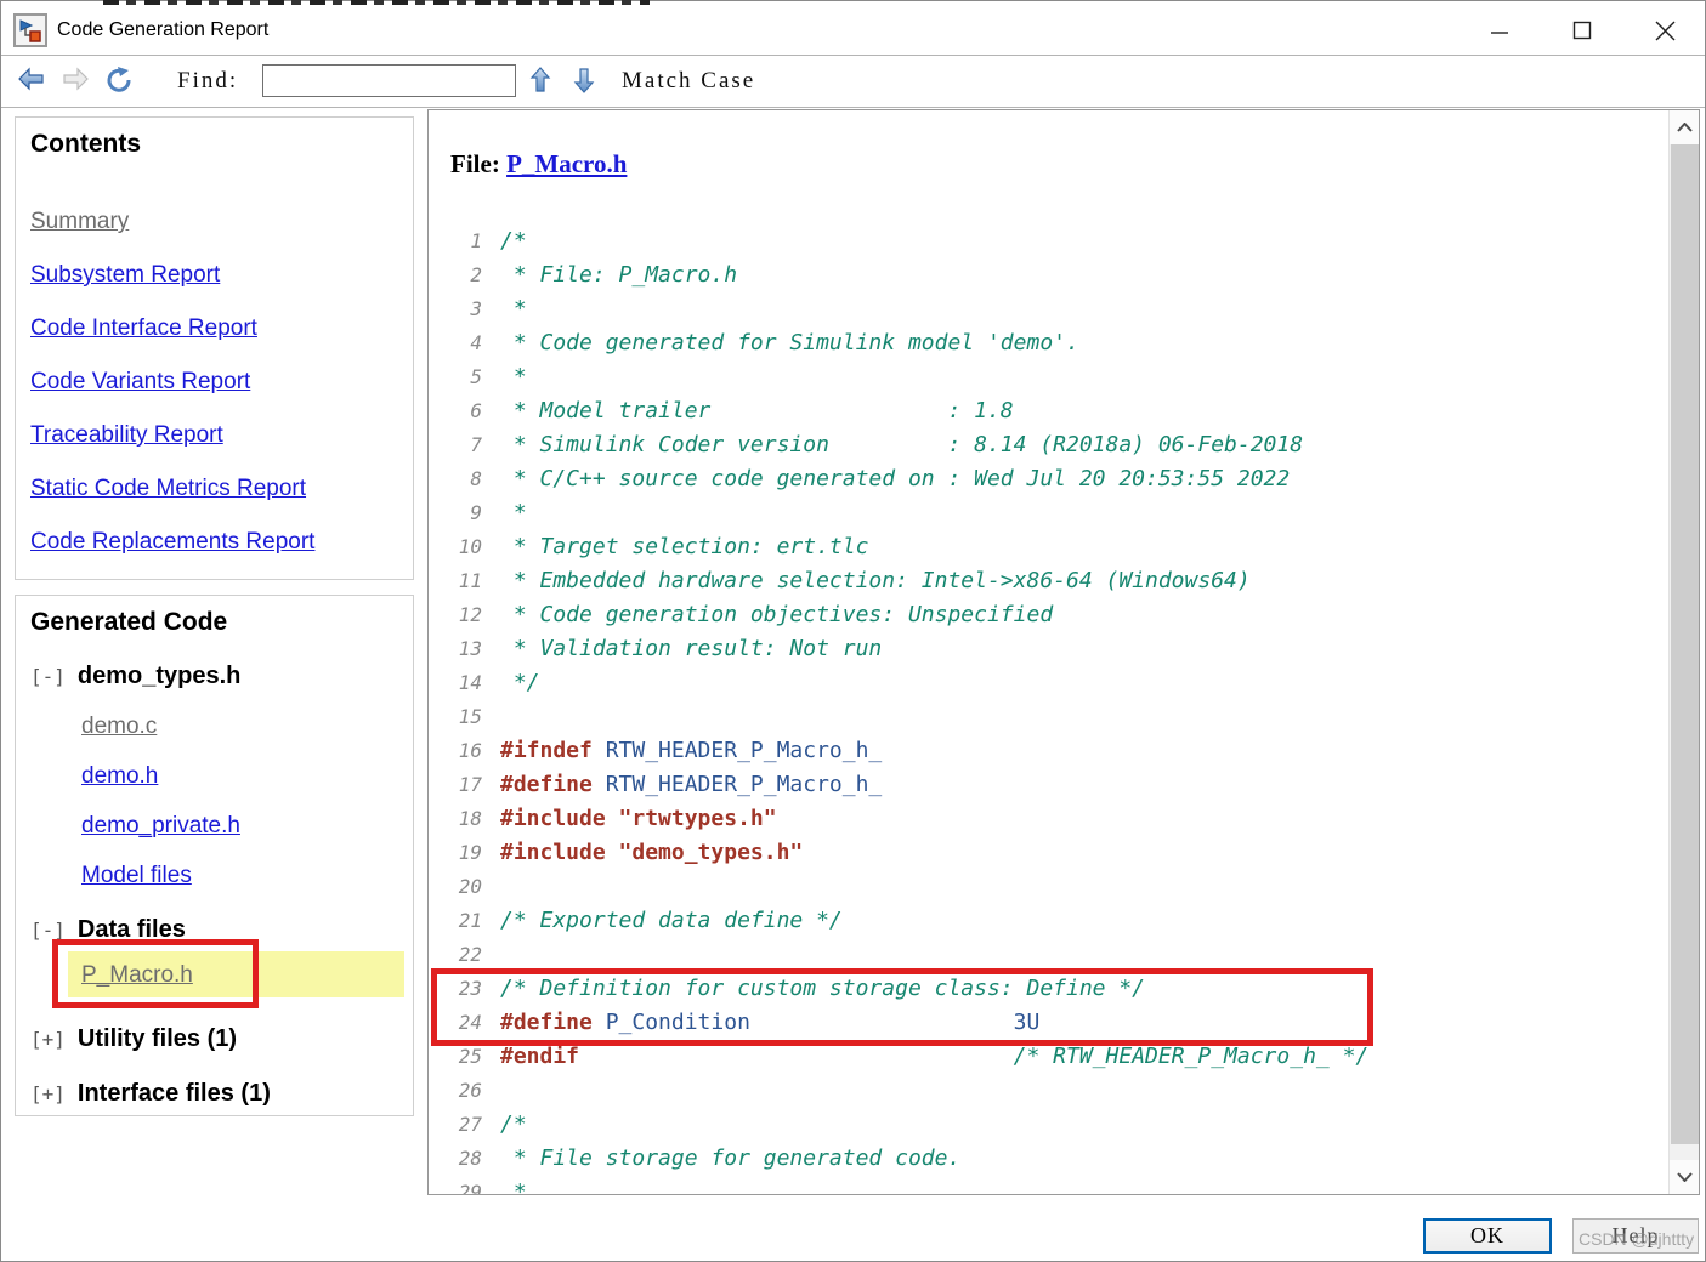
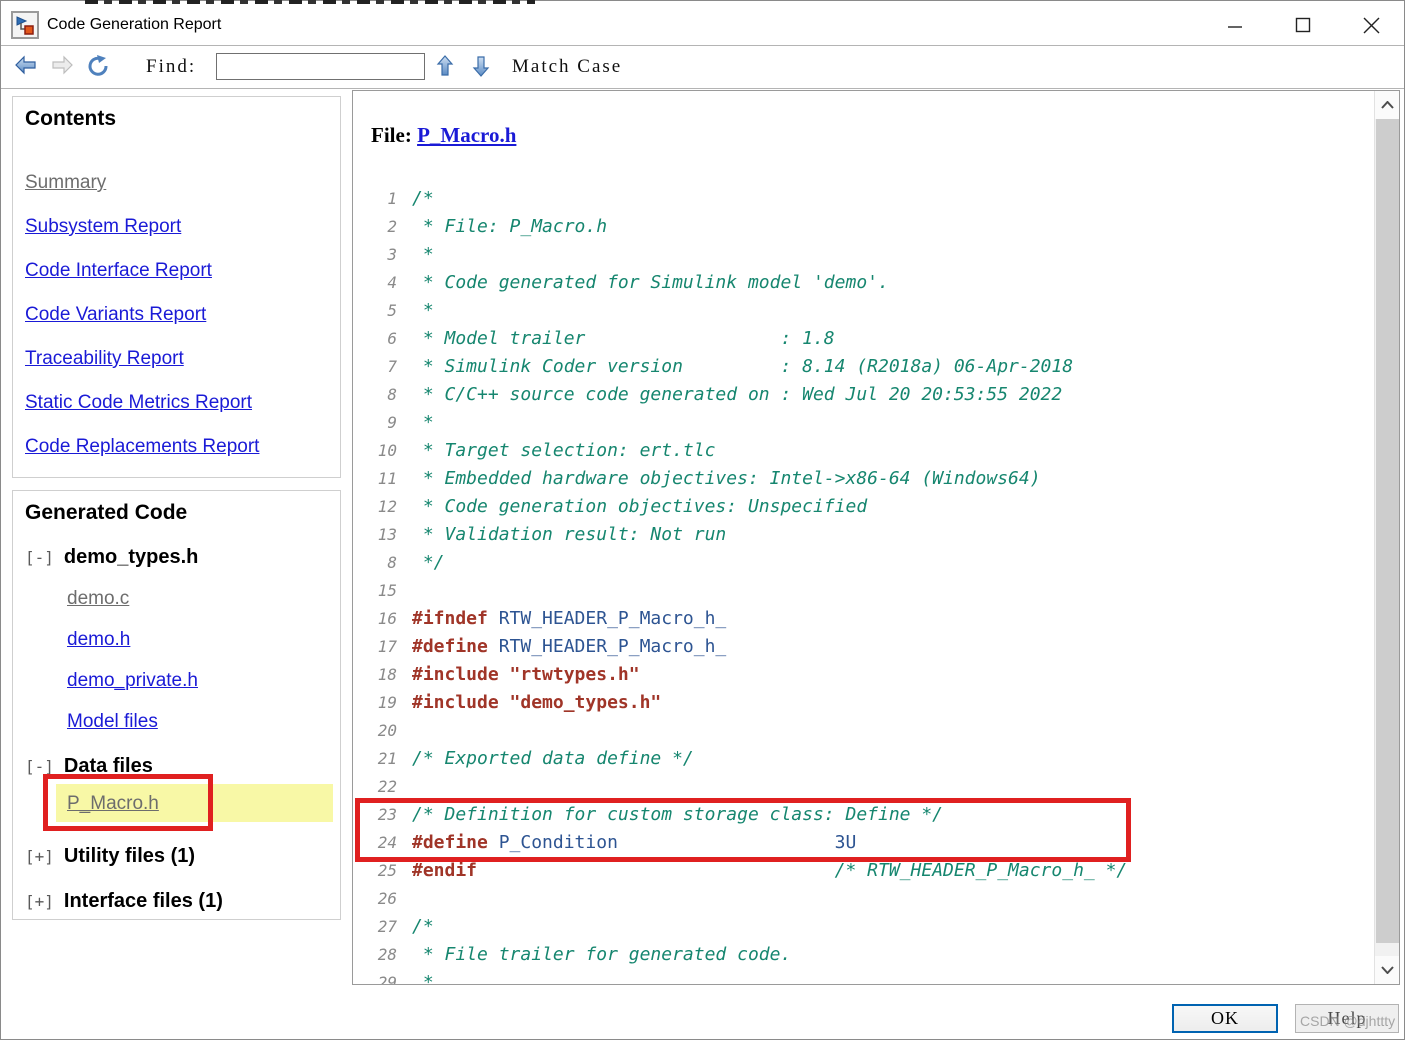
  Code Generation Report
  Find:
  Match Case
  Contents
  Summary
  Subsystem Report
  Code Interface Report
  Code Variants Report
  Traceability Report
  Static Code Metrics Report
  Code Replacements Report
  Generated Code
  [-]
  demo_types.h
  demo.c
  demo.h
  demo_private.h
  Model files
  [-]
  Data files
  P_Macro.h
  [+]
  Utility files (1)
  [+]
  Interface files (1)
  File: P_Macro.h
  1 /*
  2 * File: P_Macro.h
  3 *
  4 * Code generated for Simulink model 'demo'.
  5 *
  6 * Model trailer : 1.8
- 7 * Simulink Coder version : 8.14 (R2018a) 06-Feb-2018
+ 7 * Simulink Coder version : 8.14 (R2018a) 06-Apr-2018
  8 * C/C++ source code generated on : Wed Jul 20 20:53:55 2022
  9 *
  10 * Target selection: ert.tlc
- 11 * Embedded hardware selection: Intel->x86-64 (Windows64)
+ 11 * Embedded hardware objectives: Intel->x86-64 (Windows64)
  12 * Code generation objectives: Unspecified
  13 * Validation result: Not run
- 14 */
+ 8 */
  15
  16 #ifndef RTW_HEADER_P_Macro_h_
  17 #define RTW_HEADER_P_Macro_h_
  18 #include "rtwtypes.h"
  19 #include "demo_types.h"
  20
  21 /* Exported data define */
  22
  23 /* Definition for custom storage class: Define */
  24 #define P_Condition 3U
  25 #endif /* RTW_HEADER_P_Macro_h_ */
  26
  27 /*
- 28 * File storage for generated code.
+ 28 * File trailer for generated code.
  29 *
  OK
  Help
  CSDN @djhttty
